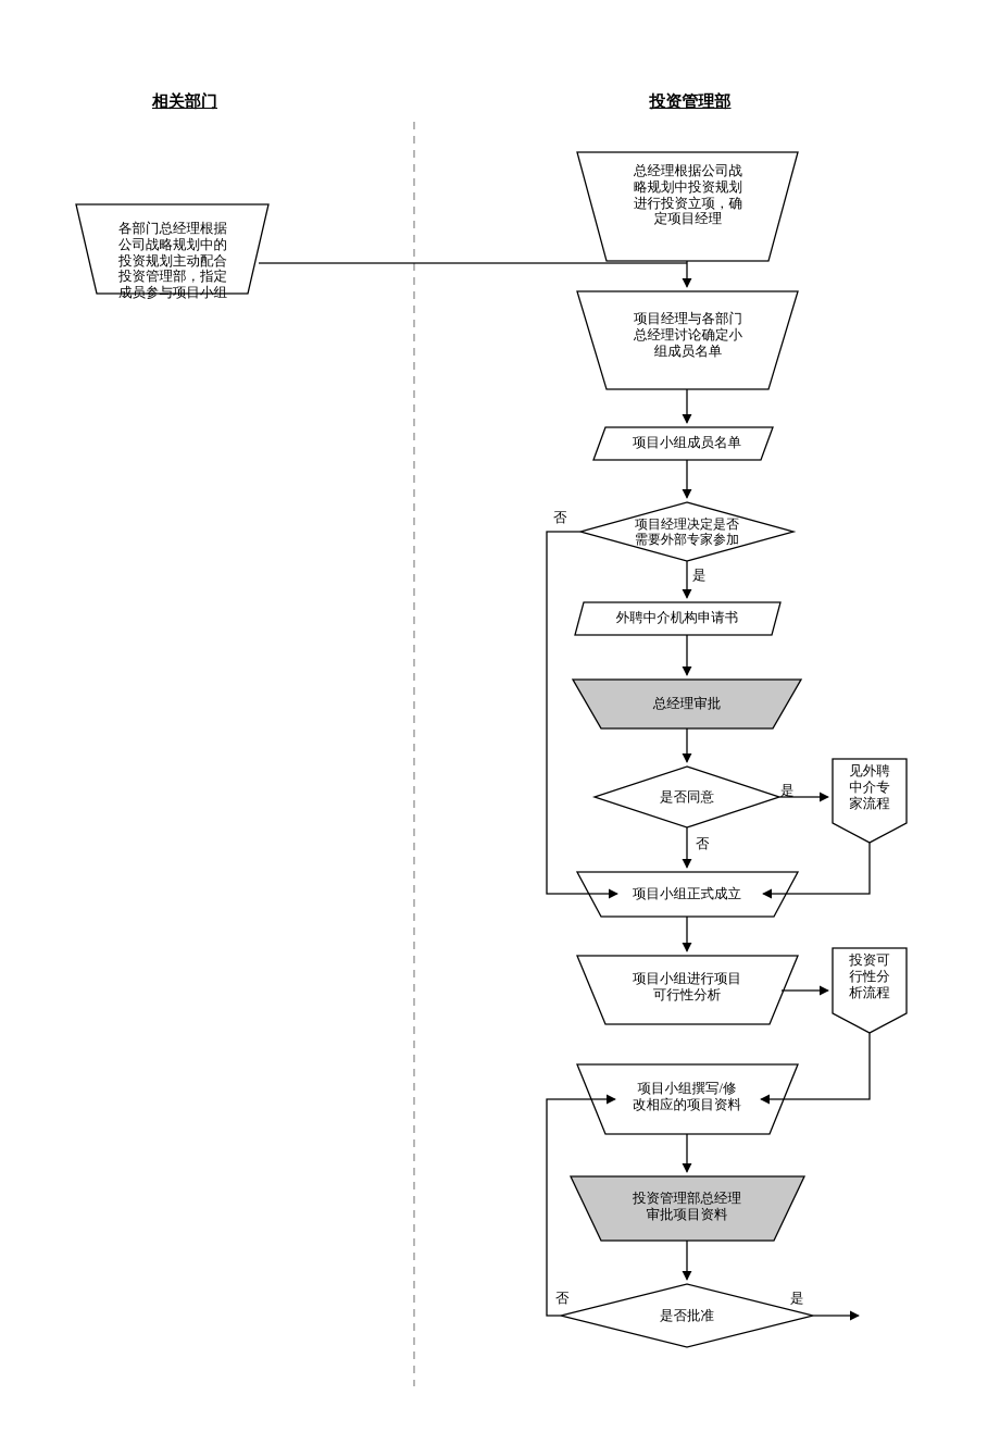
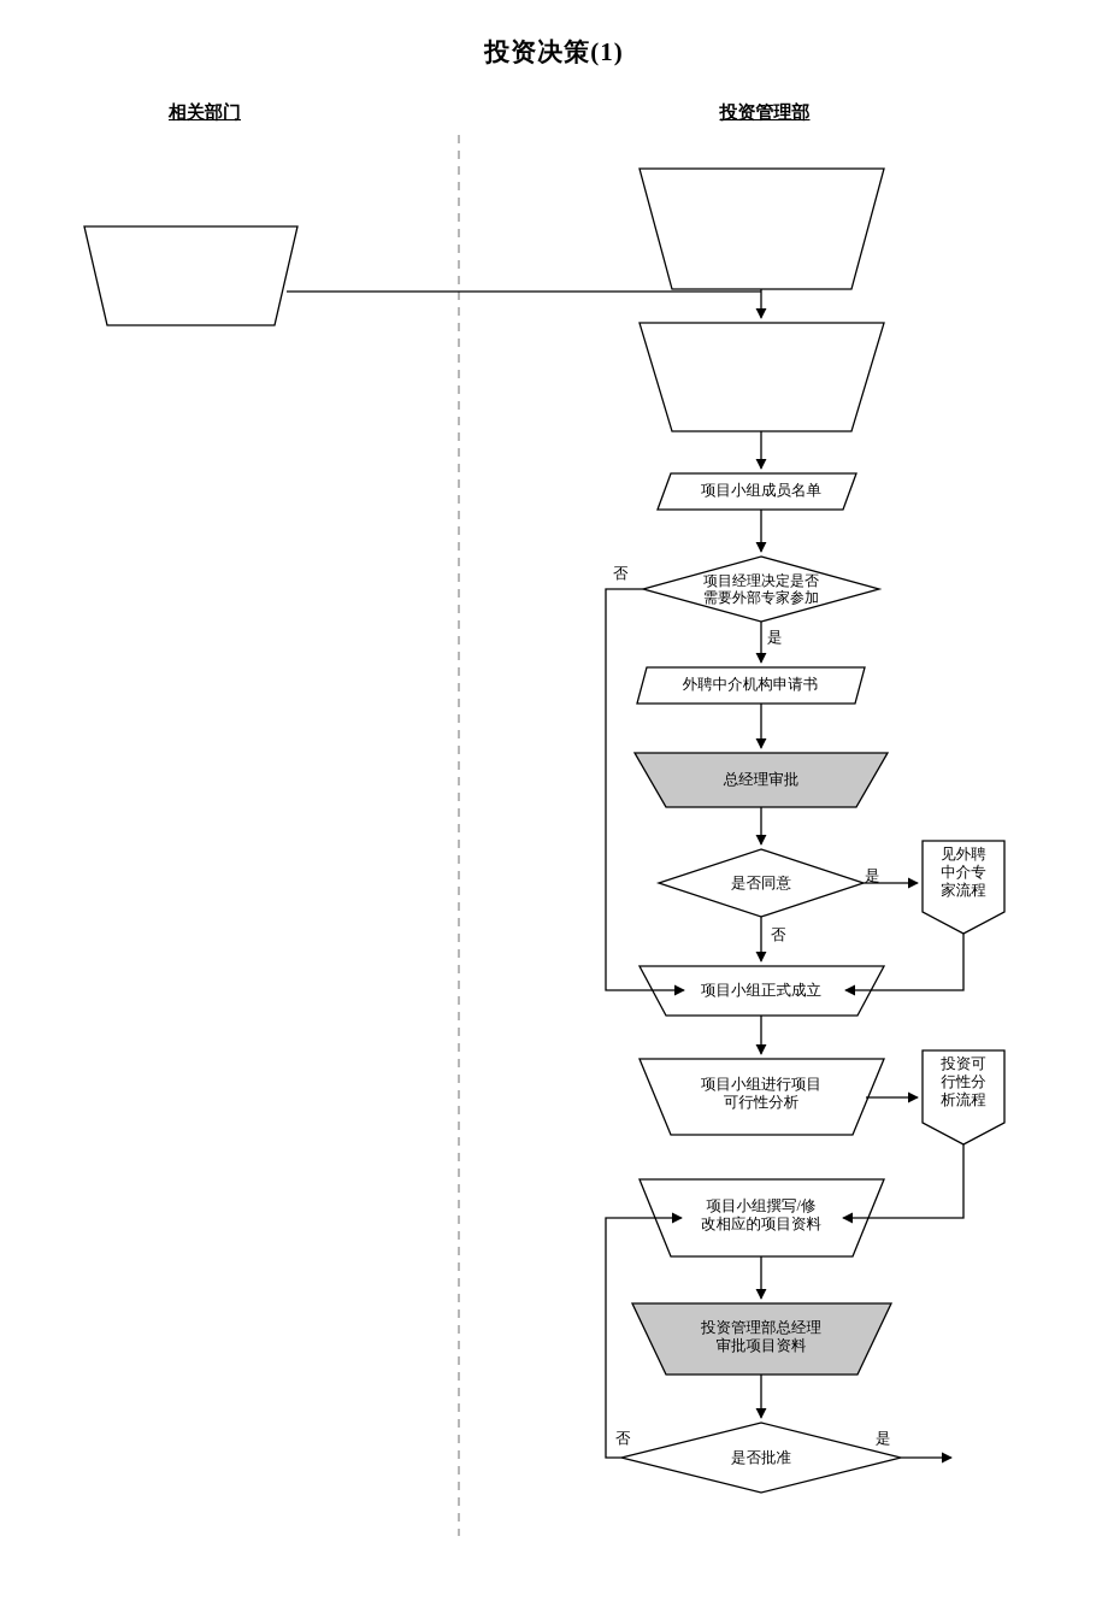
+ 投资决策(1)
  相关部门
  投资管理部
- 各部门总经理根据
- 公司战略规划中的
- 投资规划主动配合
- 投资管理部，指定
- 成员参与项目小组
- 总经理根据公司战
- 略规划中投资规划
- 进行投资立项，确
- 定项目经理
- 项目经理与各部门
- 总经理讨论确定小
- 组成员名单
  项目小组成员名单
  项目经理决定是否
  需要外部专家参加
  外聘中介机构申请书
  总经理审批
  是否同意
  见外聘
  中介专
  家流程
  项目小组正式成立
  项目小组进行项目
  可行性分析
  投资可
  行性分
  析流程
  项目小组撰写/修
  改相应的项目资料
  投资管理部总经理
  审批项目资料
  是否批准
  否
  是
  是
  否
  否
  是
